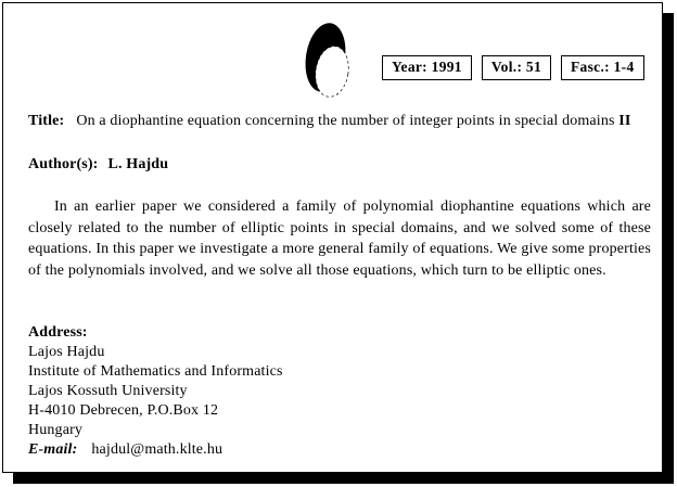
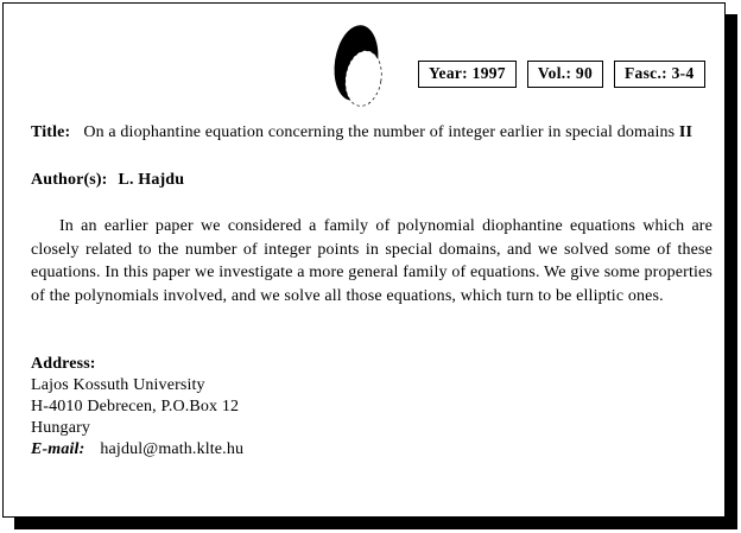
- Year: 1991
+ Year: 1997
- Vol.: 51
+ Vol.: 90
- Fasc.: 1-4
+ Fasc.: 3-4
- Title: On a diophantine equation concerning the number of integer points in special domains II
+ Title: On a diophantine equation concerning the number of integer earlier in special domains II
  Author(s): L. Hajdu
- In an earlier paper we considered a family of polynomial diophantine equations which are closely related to the number of elliptic points in special domains, and we solved some of these equations. In this paper we investigate a more general family of equations. We give some properties of the polynomials involved, and we solve all those equations, which turn to be elliptic ones.
+ In an earlier paper we considered a family of polynomial diophantine equations which are closely related to the number of integer points in special domains, and we solved some of these equations. In this paper we investigate a more general family of equations. We give some properties of the polynomials involved, and we solve all those equations, which turn to be elliptic ones.
  Address:
- Lajos Hajdu
- Institute of Mathematics and Informatics
  Lajos Kossuth University
  H-4010 Debrecen, P.O.Box 12
  Hungary
  E-mail: hajdul@math.klte.hu
